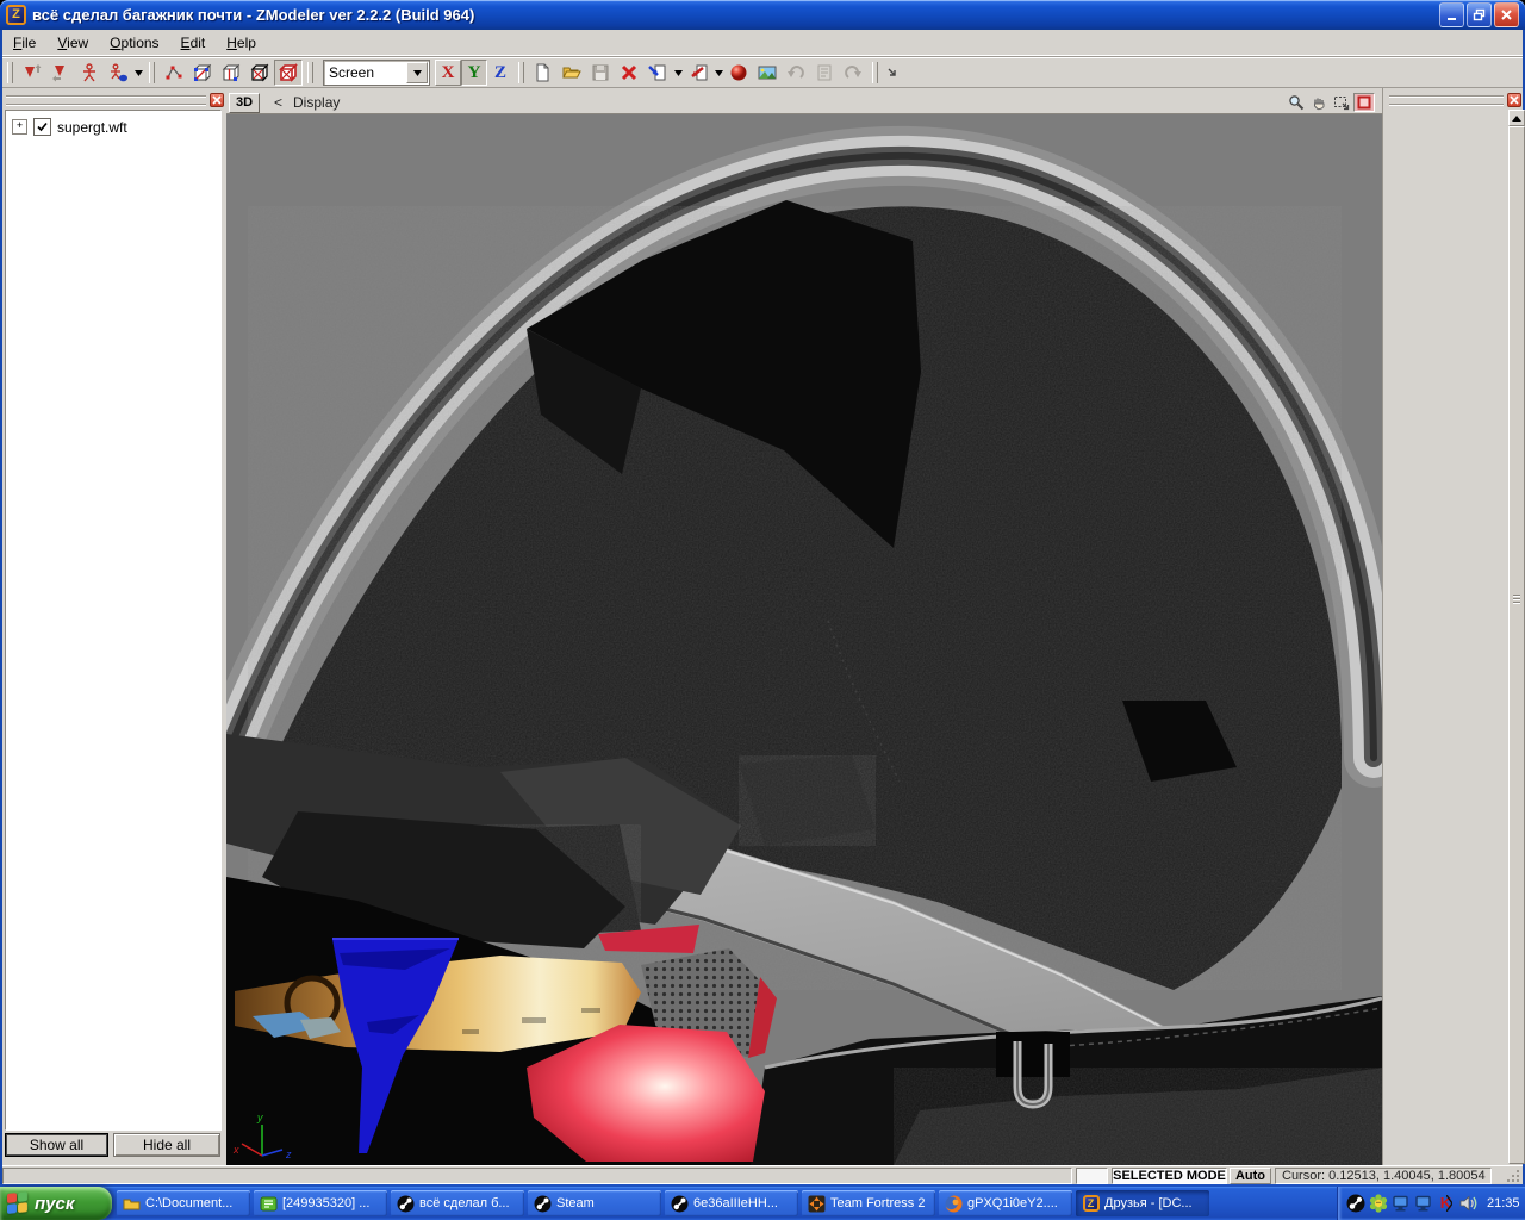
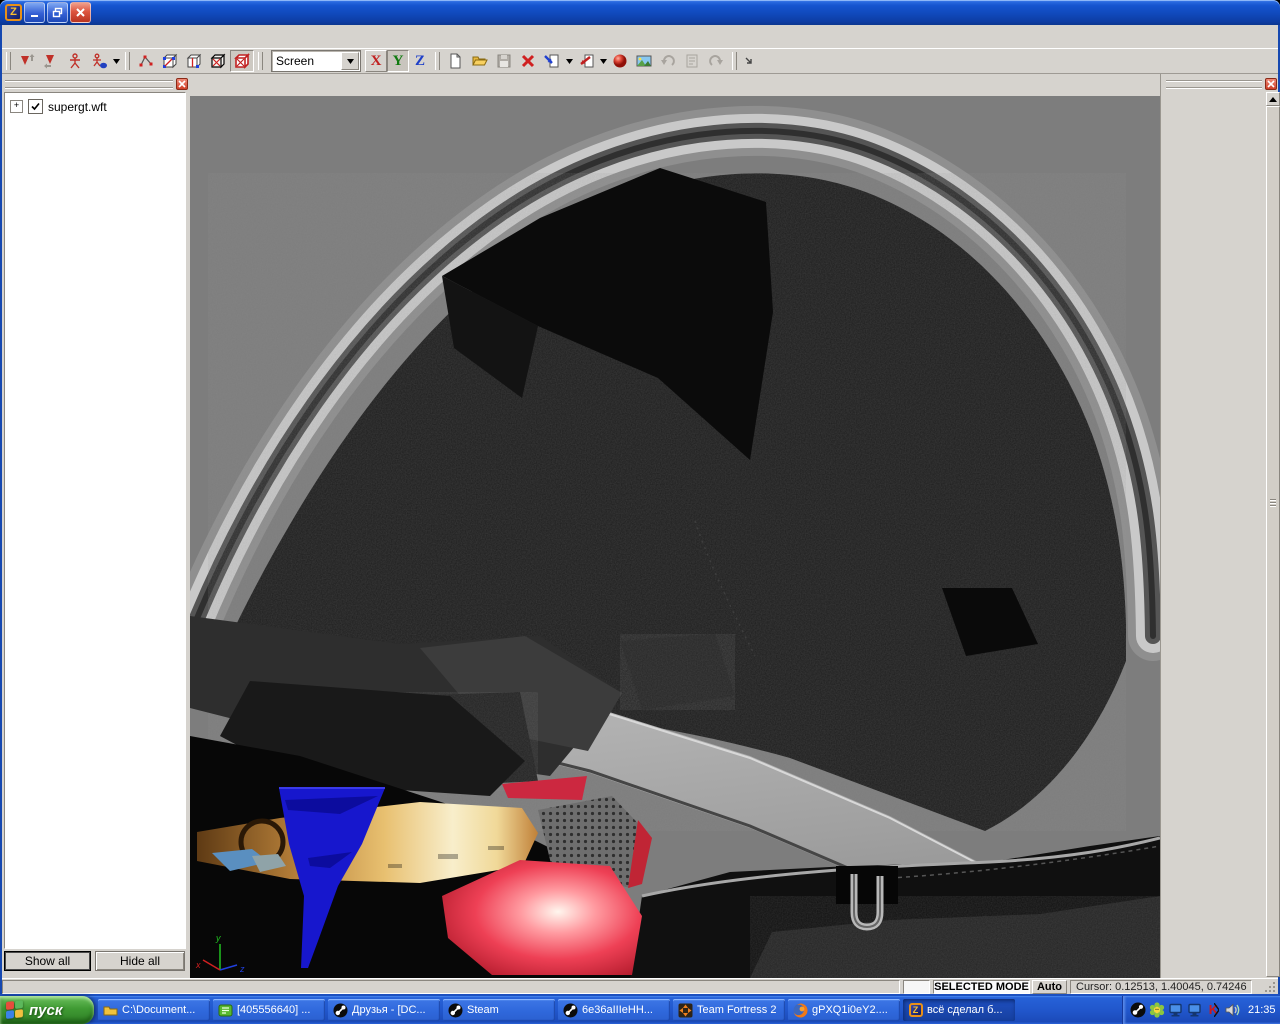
  Z
- всё сделал багажник почти - ZModeler ver 2.2.2 (Build 964)
- File
- View
- Options
- Edit
- Help
  Screen
  X
  Y
  Z
  +
  supergt.wft
  Show all
  Hide all
- 3D
- <
- Display
  x
  y
  z
  SELECTED MODE
  Auto
- Cursor: 0.12513, 1.40045, 1.80054
+ Cursor: 0.12513, 1.40045, 0.74246
  пуск
  C:\Document...
- [249935320] ...
+ [405556640] ...
- всё сделал б...
+ Друзья - [DC...
  Steam
  6e36aIIIeHH...
  Team Fortress 2
  gPXQ1i0eY2....
  Z
- Друзья - [DC...
+ всё сделал б...
  K
  21:35
